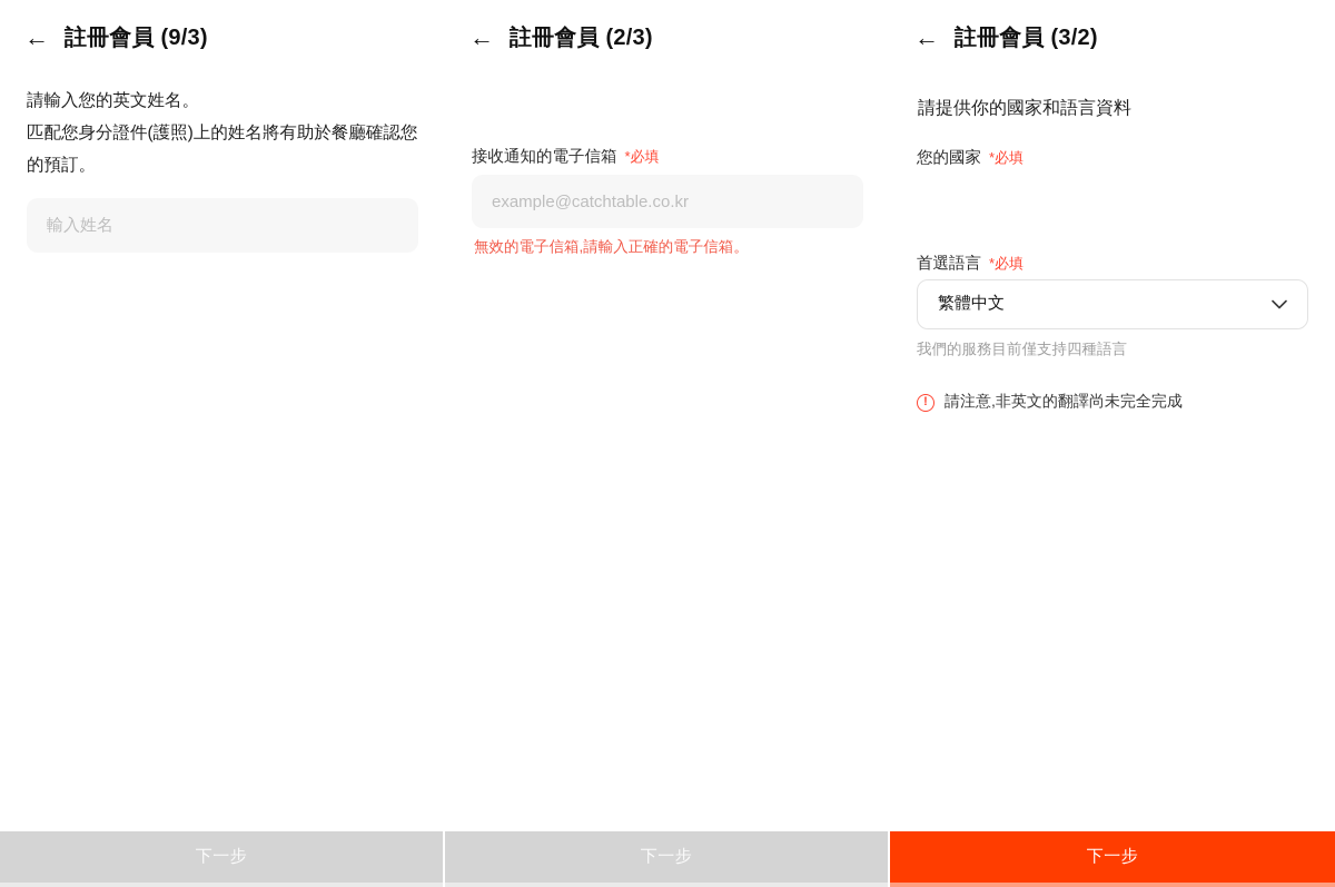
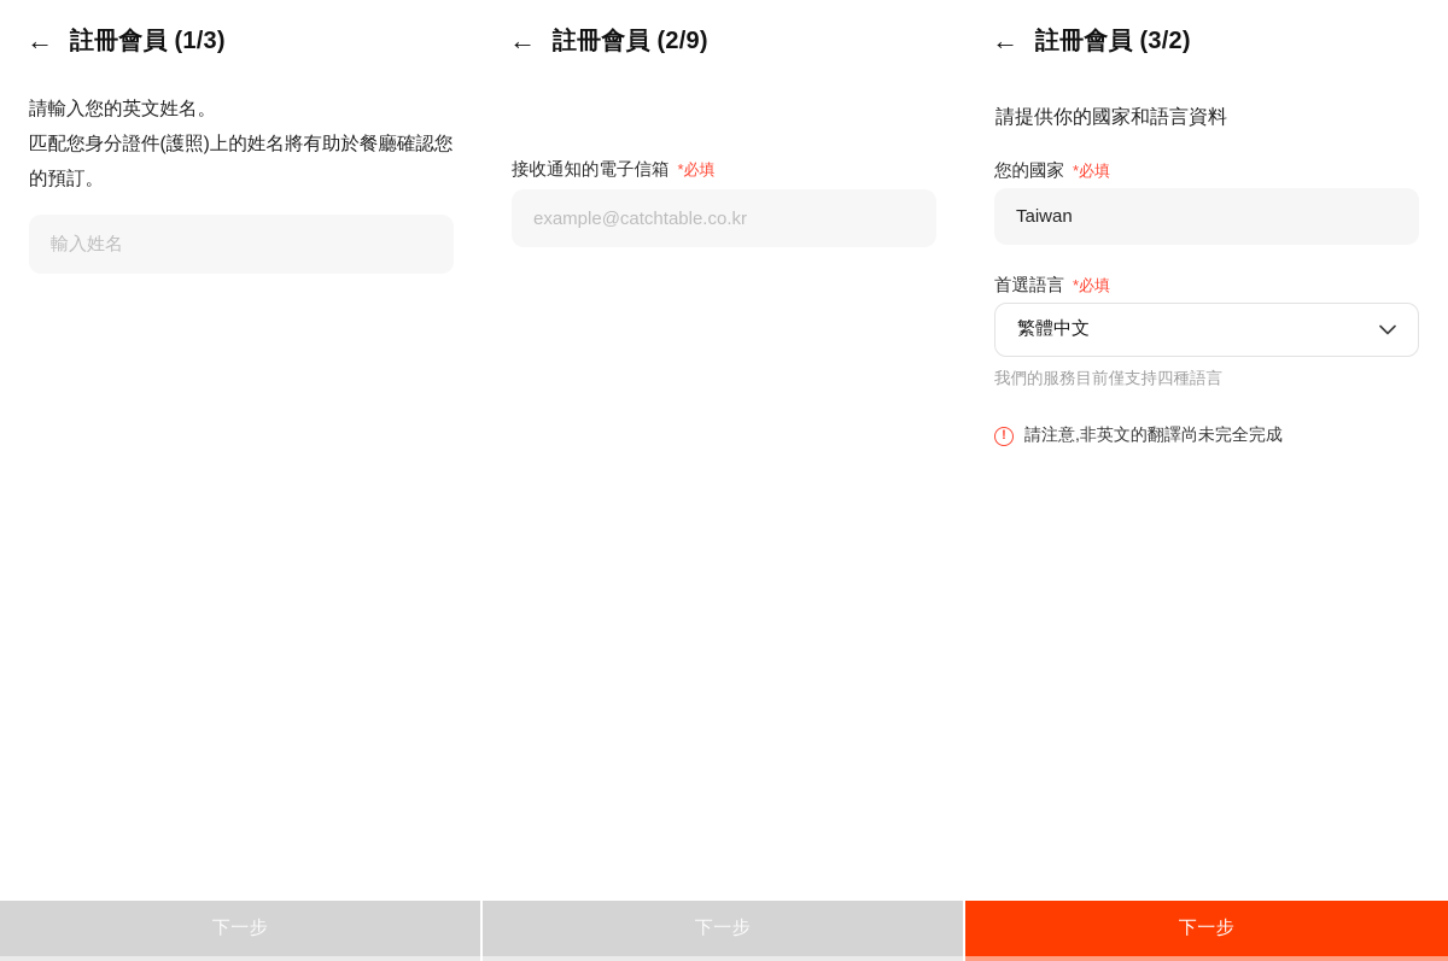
  ←
- 註冊會員 (9/3)
+ 註冊會員 (1/3)
  請輸入您的英文姓名。
  匹配您身分證件(護照)上的姓名將有助於餐廳確認您的預訂。
  輸入姓名
  下一步
  ←
- 註冊會員 (2/3)
+ 註冊會員 (2/9)
  接收通知的電子信箱
  *必填
  example@catchtable.co.kr
- 無效的電子信箱,請輸入正確的電子信箱。
  下一步
  ←
  註冊會員 (3/2)
  請提供你的國家和語言資料
  您的國家
  *必填
+ Taiwan
  首選語言
  *必填
  繁體中文
  我們的服務目前僅支持四種語言
  !
  請注意,非英文的翻譯尚未完全完成
  下一步
